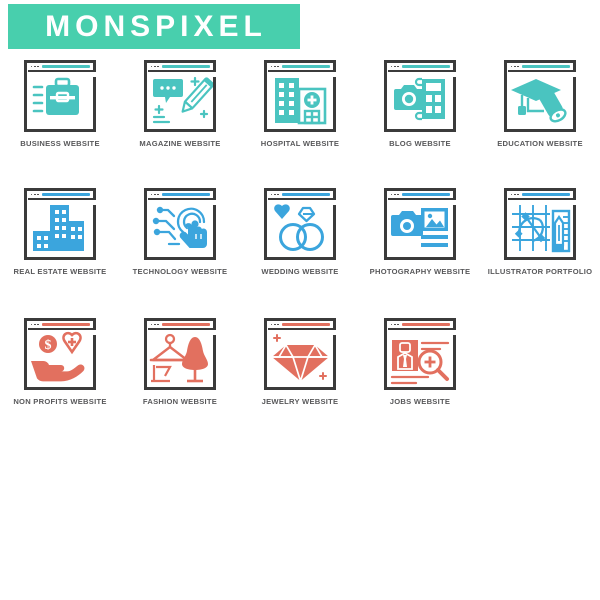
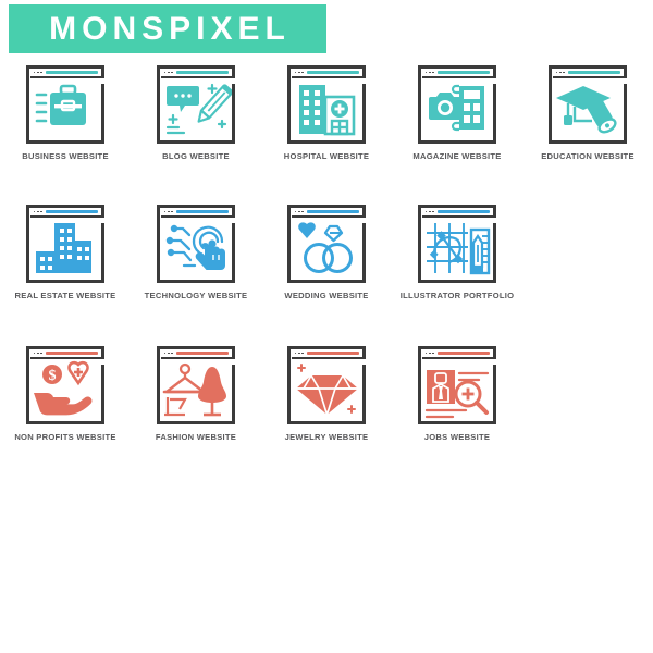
  MONSPIXEL
  BUSINESS WEBSITE
- MAGAZINE WEBSITE
+ BLOG WEBSITE
  HOSPITAL WEBSITE
- BLOG WEBSITE
+ MAGAZINE WEBSITE
  EDUCATION WEBSITE
  REAL ESTATE WEBSITE
  TECHNOLOGY WEBSITE
  WEDDING WEBSITE
- PHOTOGRAPHY WEBSITE
  ILLUSTRATOR PORTFOLIO
  $
  NON PROFITS WEBSITE
  FASHION WEBSITE
  JEWELRY WEBSITE
  JOBS WEBSITE
